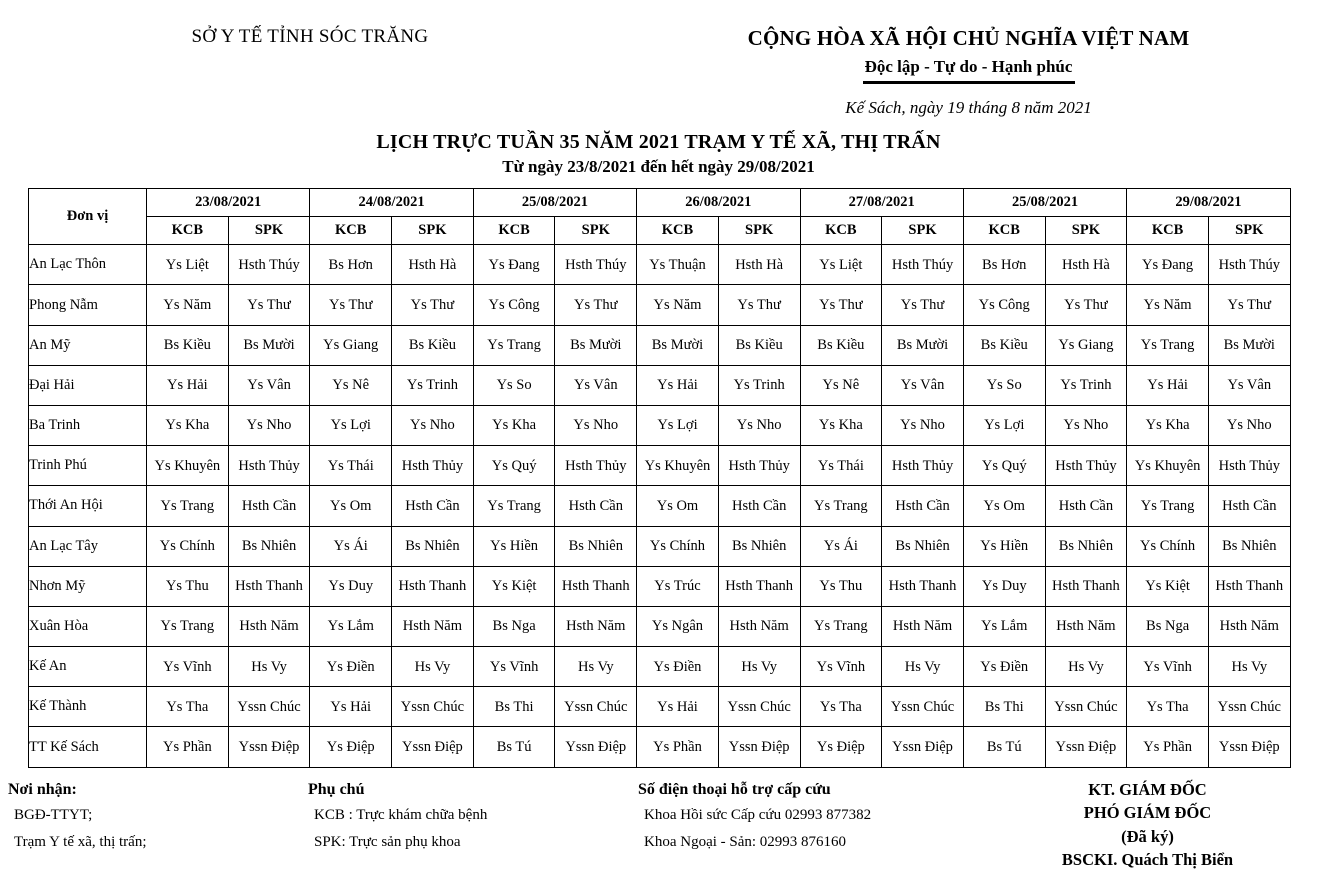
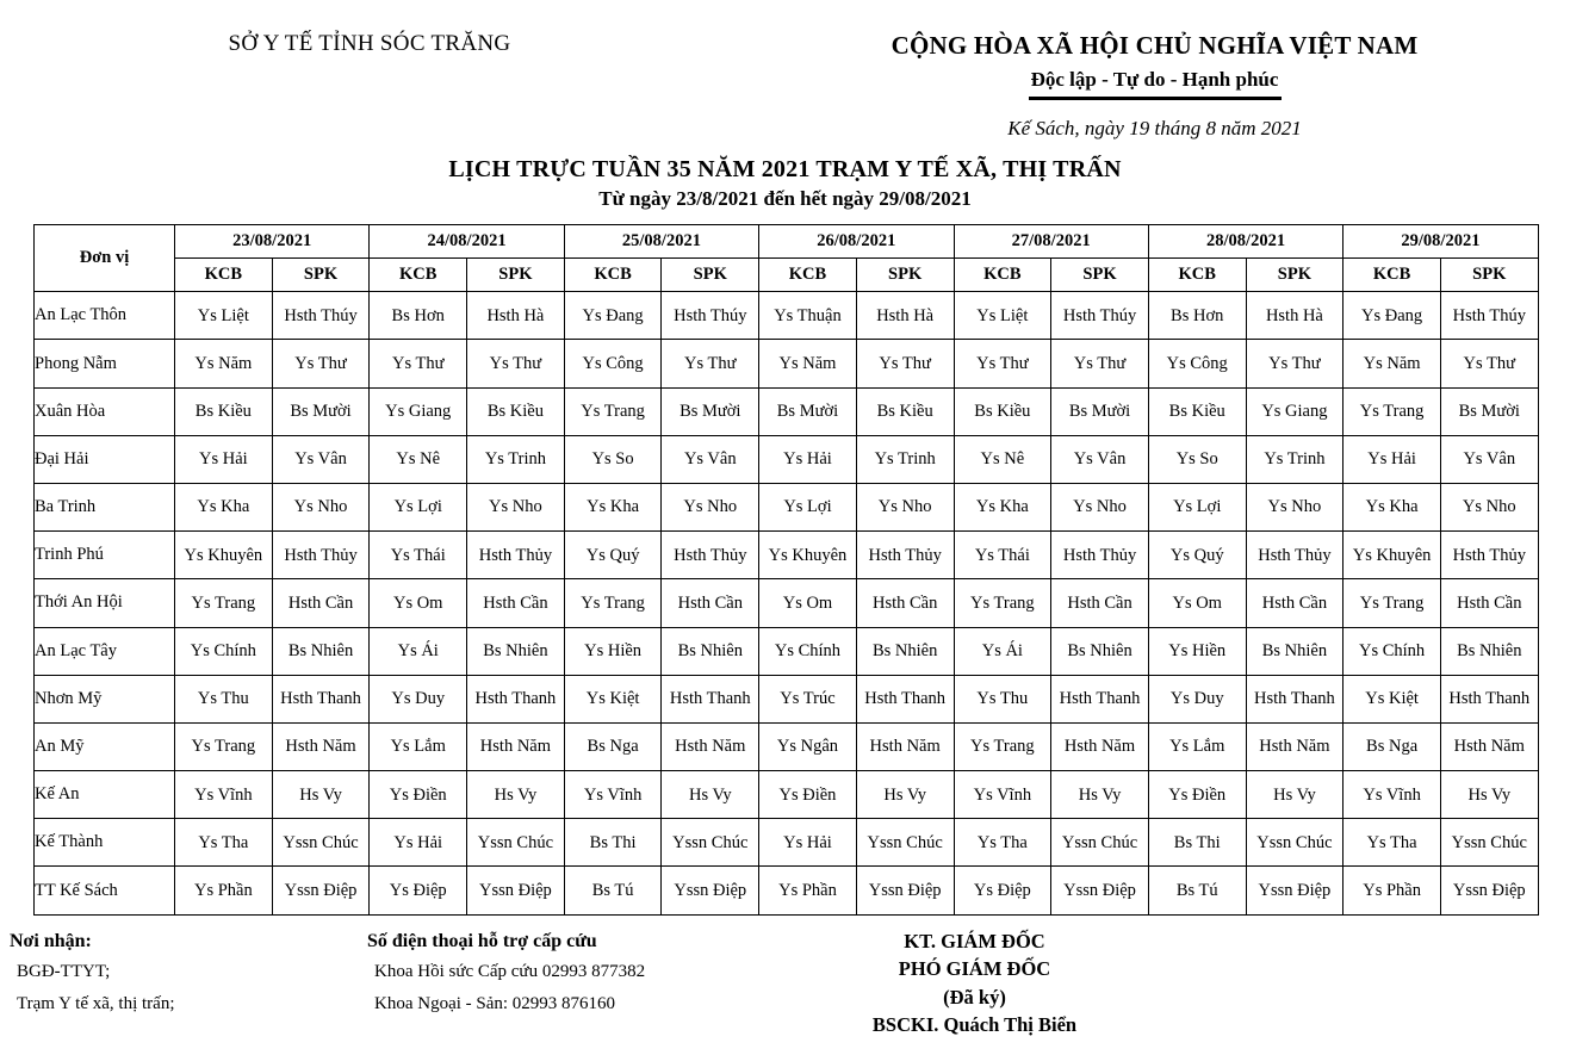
  SỞ Y TẾ TỈNH SÓC TRĂNG
  CỘNG HÒA XÃ HỘI CHỦ NGHĨA VIỆT NAM
  Độc lập - Tự do - Hạnh phúc
  Kế Sách, ngày 19 tháng 8 năm 2021
  LỊCH TRỰC TUẦN 35 NĂM 2021 TRẠM Y TẾ XÃ, THỊ TRẤN
  Từ ngày 23/8/2021 đến hết ngày 29/08/2021
- Đơn vị	23/08/2021	24/08/2021	25/08/2021	26/08/2021	27/08/2021	25/08/2021	29/08/2021
+ Đơn vị	23/08/2021	24/08/2021	25/08/2021	26/08/2021	27/08/2021	28/08/2021	29/08/2021
  KCB	SPK	KCB	SPK	KCB	SPK	KCB	SPK	KCB	SPK	KCB	SPK	KCB	SPK
  An Lạc Thôn	Ys Liệt	Hsth Thúy	Bs Hơn	Hsth Hà	Ys Đang	Hsth Thúy	Ys Thuận	Hsth Hà	Ys Liệt	Hsth Thúy	Bs Hơn	Hsth Hà	Ys Đang	Hsth Thúy
  Phong Nẫm	Ys Năm	Ys Thư	Ys Thư	Ys Thư	Ys Công	Ys Thư	Ys Năm	Ys Thư	Ys Thư	Ys Thư	Ys Công	Ys Thư	Ys Năm	Ys Thư
- An Mỹ	Bs Kiều	Bs Mười	Ys Giang	Bs Kiều	Ys Trang	Bs Mười	Bs Mười	Bs Kiều	Bs Kiều	Bs Mười	Bs Kiều	Ys Giang	Ys Trang	Bs Mười
+ Xuân Hòa	Bs Kiều	Bs Mười	Ys Giang	Bs Kiều	Ys Trang	Bs Mười	Bs Mười	Bs Kiều	Bs Kiều	Bs Mười	Bs Kiều	Ys Giang	Ys Trang	Bs Mười
  Đại Hải	Ys Hải	Ys Vân	Ys Nê	Ys Trinh	Ys So	Ys Vân	Ys Hải	Ys Trinh	Ys Nê	Ys Vân	Ys So	Ys Trinh	Ys Hải	Ys Vân
  Ba Trinh	Ys Kha	Ys Nho	Ys Lợi	Ys Nho	Ys Kha	Ys Nho	Ys Lợi	Ys Nho	Ys Kha	Ys Nho	Ys Lợi	Ys Nho	Ys Kha	Ys Nho
  Trinh Phú	Ys Khuyên	Hsth Thủy	Ys Thái	Hsth Thủy	Ys Quý	Hsth Thủy	Ys Khuyên	Hsth Thủy	Ys Thái	Hsth Thủy	Ys Quý	Hsth Thủy	Ys Khuyên	Hsth Thủy
  Thới An Hội	Ys Trang	Hsth Cần	Ys Om	Hsth Cần	Ys Trang	Hsth Cần	Ys Om	Hsth Cần	Ys Trang	Hsth Cần	Ys Om	Hsth Cần	Ys Trang	Hsth Cần
  An Lạc Tây	Ys Chính	Bs Nhiên	Ys Ái	Bs Nhiên	Ys Hiền	Bs Nhiên	Ys Chính	Bs Nhiên	Ys Ái	Bs Nhiên	Ys Hiền	Bs Nhiên	Ys Chính	Bs Nhiên
  Nhơn Mỹ	Ys Thu	Hsth Thanh	Ys Duy	Hsth Thanh	Ys Kiệt	Hsth Thanh	Ys Trúc	Hsth Thanh	Ys Thu	Hsth Thanh	Ys Duy	Hsth Thanh	Ys Kiệt	Hsth Thanh
- Xuân Hòa	Ys Trang	Hsth Năm	Ys Lắm	Hsth Năm	Bs Nga	Hsth Năm	Ys Ngân	Hsth Năm	Ys Trang	Hsth Năm	Ys Lắm	Hsth Năm	Bs Nga	Hsth Năm
+ An Mỹ	Ys Trang	Hsth Năm	Ys Lắm	Hsth Năm	Bs Nga	Hsth Năm	Ys Ngân	Hsth Năm	Ys Trang	Hsth Năm	Ys Lắm	Hsth Năm	Bs Nga	Hsth Năm
  Kế An	Ys Vĩnh	Hs Vy	Ys Điền	Hs Vy	Ys Vĩnh	Hs Vy	Ys Điền	Hs Vy	Ys Vĩnh	Hs Vy	Ys Điền	Hs Vy	Ys Vĩnh	Hs Vy
  Kế Thành	Ys Tha	Yssn Chúc	Ys Hải	Yssn Chúc	Bs Thi	Yssn Chúc	Ys Hải	Yssn Chúc	Ys Tha	Yssn Chúc	Bs Thi	Yssn Chúc	Ys Tha	Yssn Chúc
  TT Kế Sách	Ys Phần	Yssn Điệp	Ys Điệp	Yssn Điệp	Bs Tú	Yssn Điệp	Ys Phần	Yssn Điệp	Ys Điệp	Yssn Điệp	Bs Tú	Yssn Điệp	Ys Phần	Yssn Điệp
  Nơi nhận:
  BGĐ-TTYT;
  Trạm Y tế xã, thị trấn;
- Phụ chú
- KCB : Trực khám chữa bệnh
- SPK: Trực sản phụ khoa
  Số điện thoại hỗ trợ cấp cứu
  Khoa Hồi sức Cấp cứu 02993 877382
  Khoa Ngoại - Sản: 02993 876160
  KT. GIÁM ĐỐC
  PHÓ GIÁM ĐỐC
  (Đã ký)
  BSCKI. Quách Thị Biển
